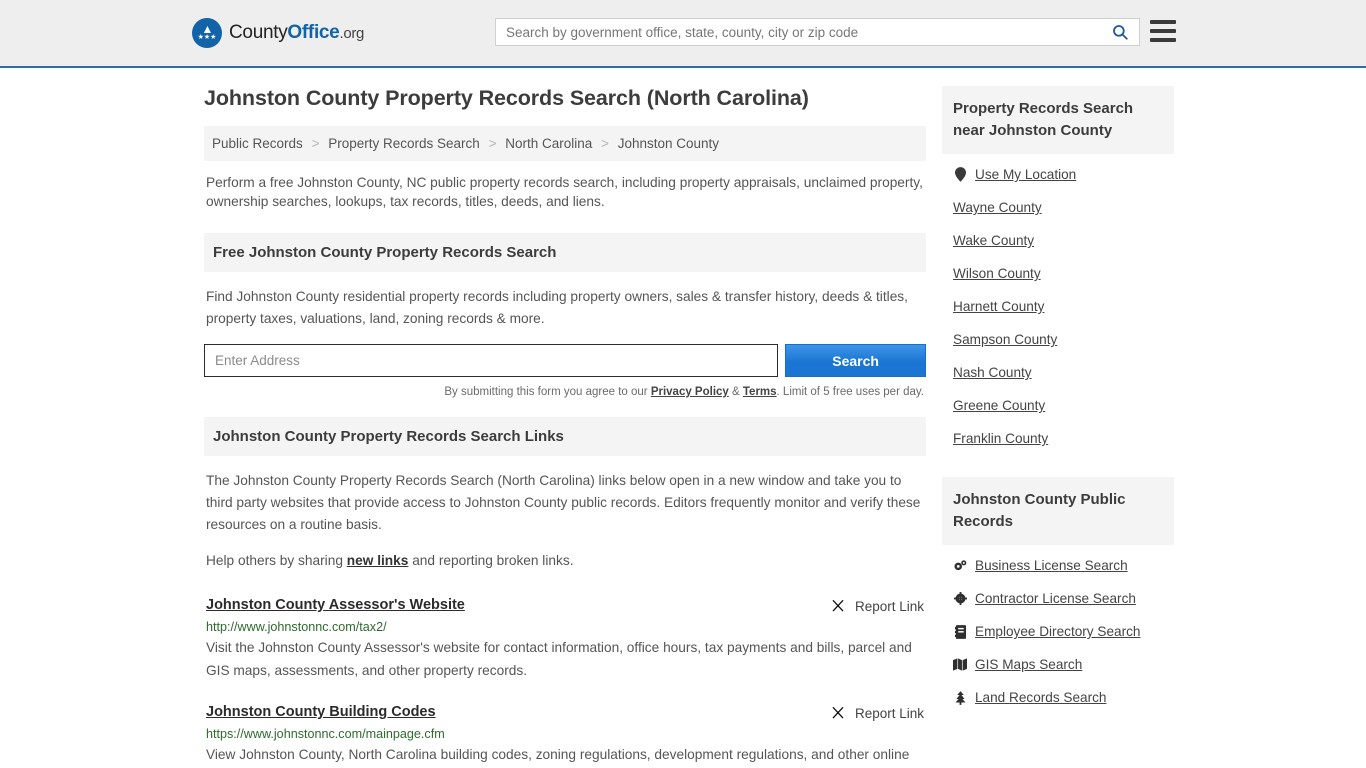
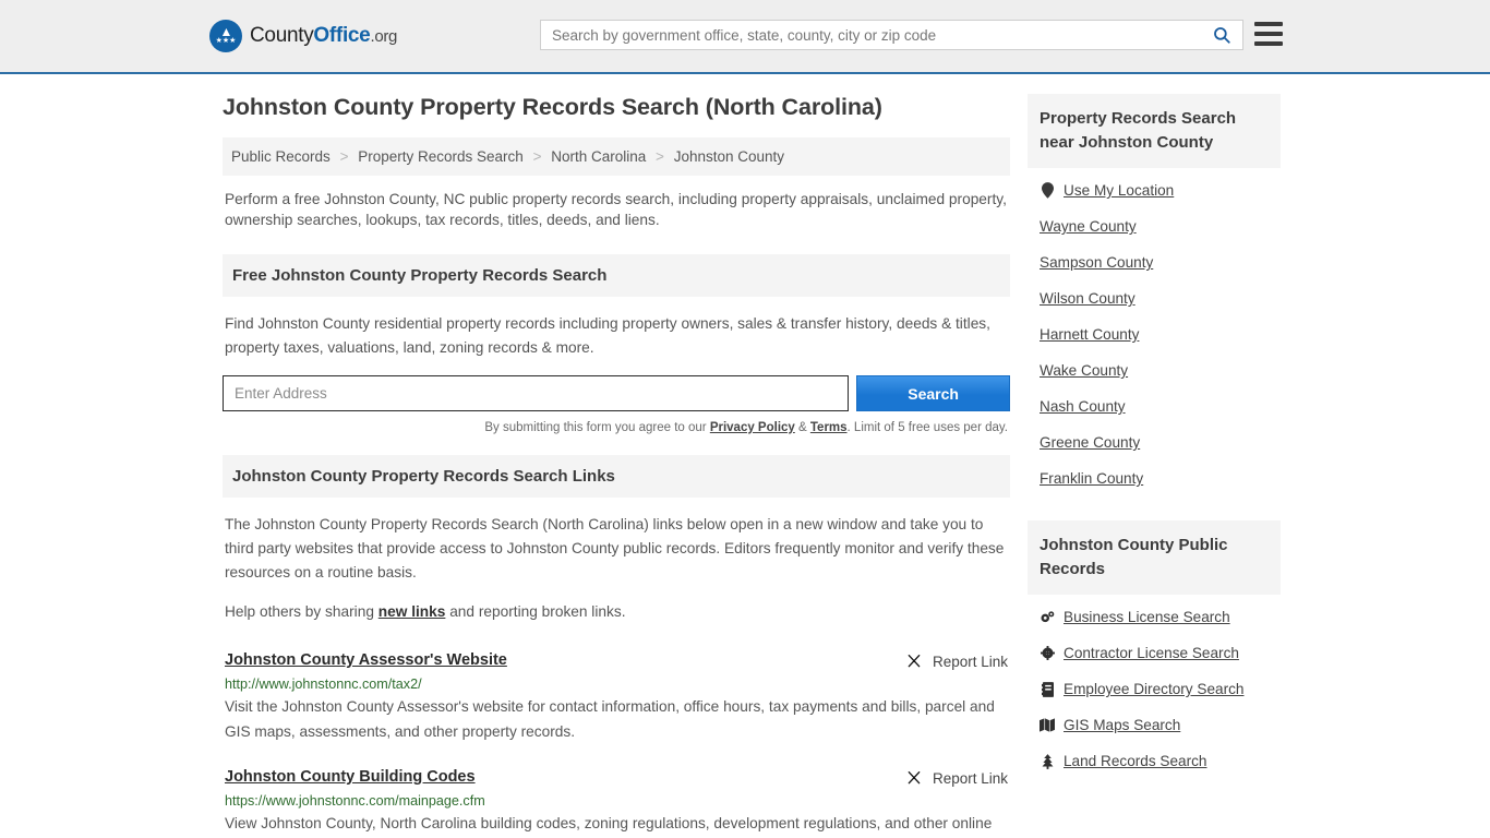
  ▲
  CountyOffice.org
  Search by government office, state, county, city or zip code
  Johnston County Property Records Search (North Carolina)
  Public Records > Property Records Search > North Carolina > Johnston County
  Perform a free Johnston County, NC public property records search, including property appraisals, unclaimed property, ownership searches, lookups, tax records, titles, deeds, and liens.
  Free Johnston County Property Records Search
  Find Johnston County residential property records including property owners, sales & transfer history, deeds & titles, property taxes, valuations, land, zoning records & more.
  Enter Address
  Search
  By submitting this form you agree to our Privacy Policy & Terms. Limit of 5 free uses per day.
  Johnston County Property Records Search Links
  The Johnston County Property Records Search (North Carolina) links below open in a new window and take you to third party websites that provide access to Johnston County public records. Editors frequently monitor and verify these resources on a routine basis.
  Help others by sharing new links and reporting broken links.
  Johnston County Assessor's Website
  Report Link
  http://www.johnstonnc.com/tax2/
  Visit the Johnston County Assessor's website for contact information, office hours, tax payments and bills, parcel and GIS maps, assessments, and other property records.
  Johnston County Building Codes
  Report Link
  https://www.johnstonnc.com/mainpage.cfm
  View Johnston County, North Carolina building codes, zoning regulations, development regulations, and other online
  Property Records Search near Johnston County
  Use My Location
  Wayne County
- Wake County
+ Sampson County
  Wilson County
  Harnett County
- Sampson County
+ Wake County
  Nash County
  Greene County
  Franklin County
  Johnston County Public Records
  Business License Search
  Contractor License Search
  Employee Directory Search
  GIS Maps Search
  Land Records Search
